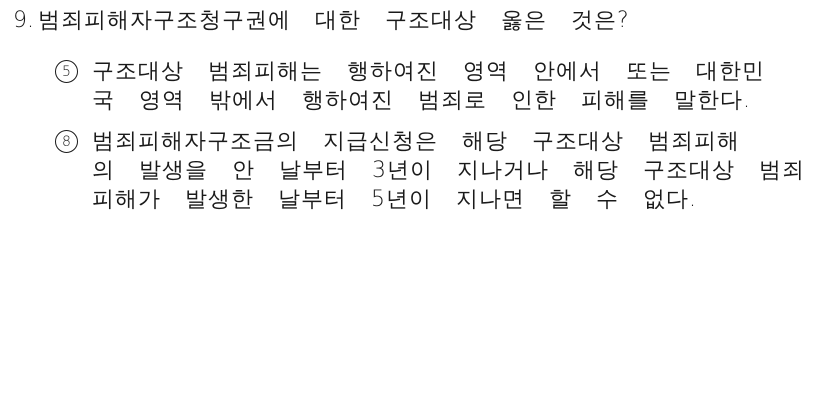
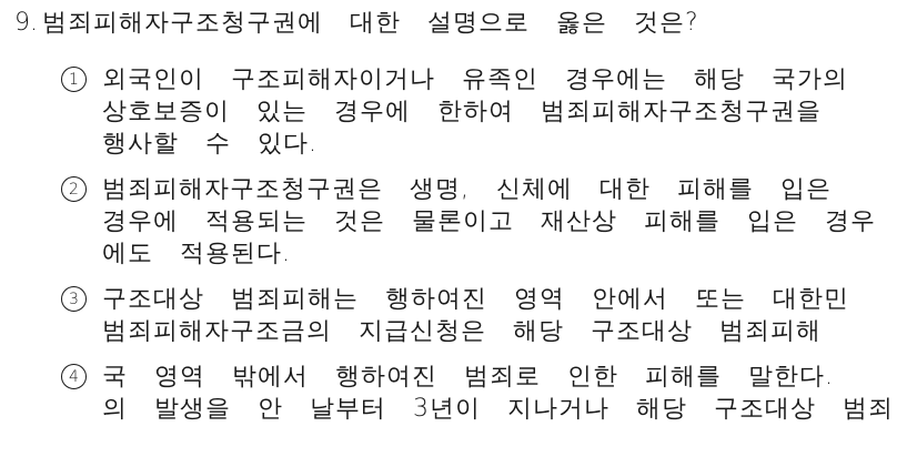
  9.
- 범죄피해자구조청구권에 대한 구조대상 옳은 것은?
+ 범죄피해자구조청구권에 대한 설명으로 옳은 것은?
+ 1
+ 외국인이 구조피해자이거나 유족인 경우에는 해당 국가의
+ 상호보증이 있는 경우에 한하여 범죄피해자구조청구권을
+ 행사할 수 있다.
+ 2
+ 범죄피해자구조청구권은 생명, 신체에 대한 피해를 입은
+ 경우에 적용되는 것은 물론이고 재산상 피해를 입은 경우
+ 에도 적용된다.
- 5
+ 3
  구조대상 범죄피해는 행하여진 영역 안에서 또는 대한민
- 국 영역 밖에서 행하여진 범죄로 인한 피해를 말한다.
+ 범죄피해자구조금의 지급신청은 해당 구조대상 범죄피해
- 8
+ 4
- 범죄피해자구조금의 지급신청은 해당 구조대상 범죄피해
+ 국 영역 밖에서 행하여진 범죄로 인한 피해를 말한다.
  의 발생을 안 날부터 3년이 지나거나 해당 구조대상 범죄
- 피해가 발생한 날부터 5년이 지나면 할 수 없다.
